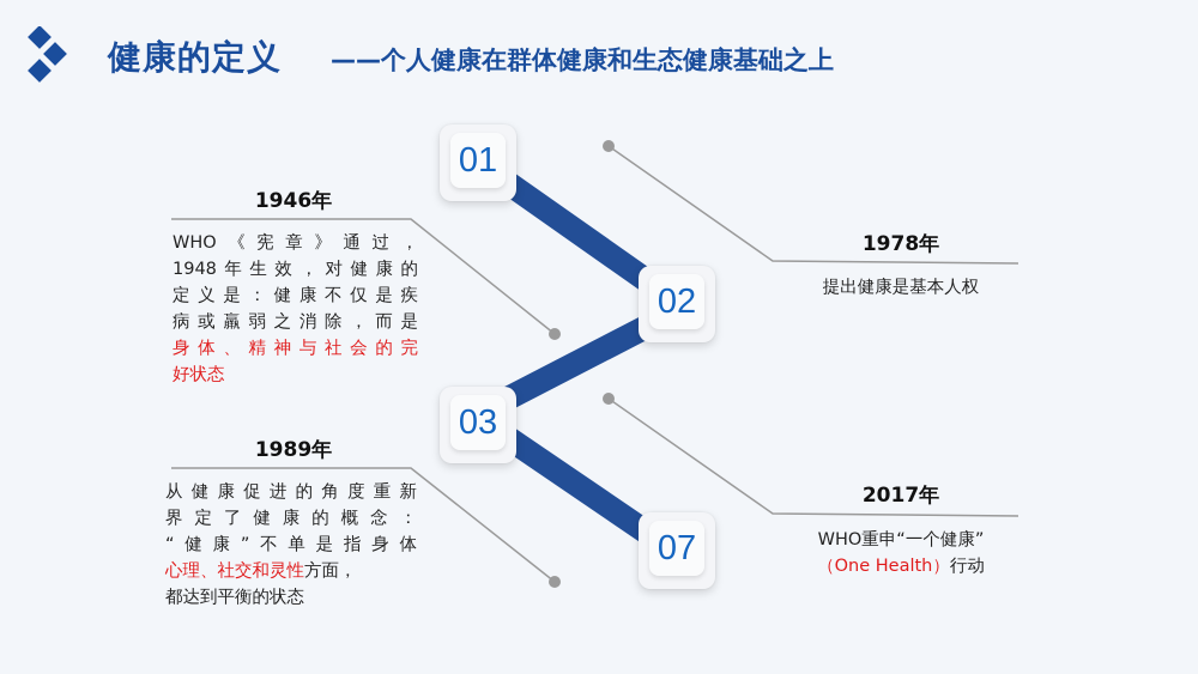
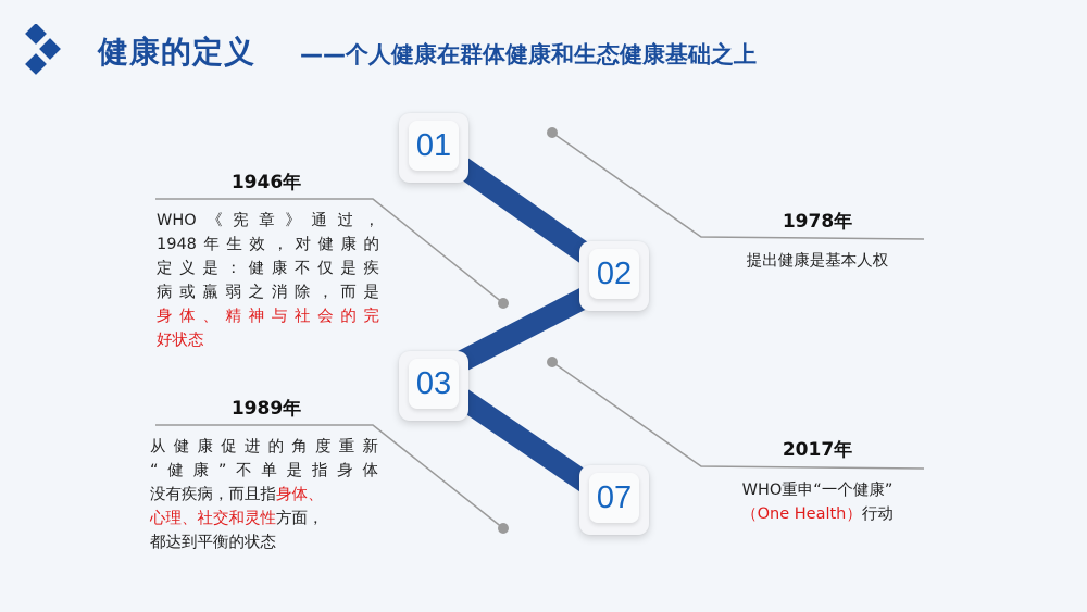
  健康的定义
  ——个人健康在群体健康和生态健康基础之上
  01
  02
  03
  07
  1946年
  WHO《宪章》通过，
  1948年生效，对健康的
  定义是：健康不仅是疾
  病或羸弱之消除，而是
  身体、精神与社会的完
  好状态
  1989年
  从健康促进的角度重新
- 界定了健康的概念：
  “健康”不单是指身体
+ 没有疾病，而且指身体、
  心理、社交和灵性方面，
  都达到平衡的状态
  1978年
  提出健康是基本人权
  2017年
  WHO重申“一个健康”
  （One Health）行动
